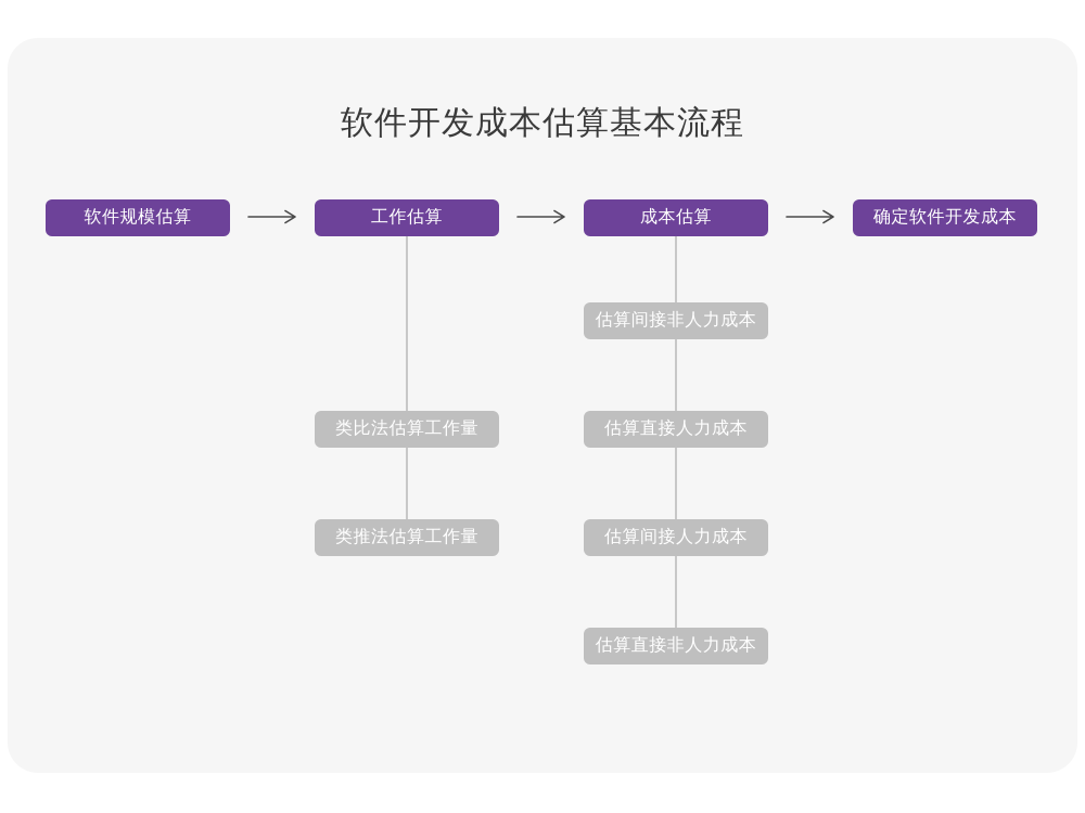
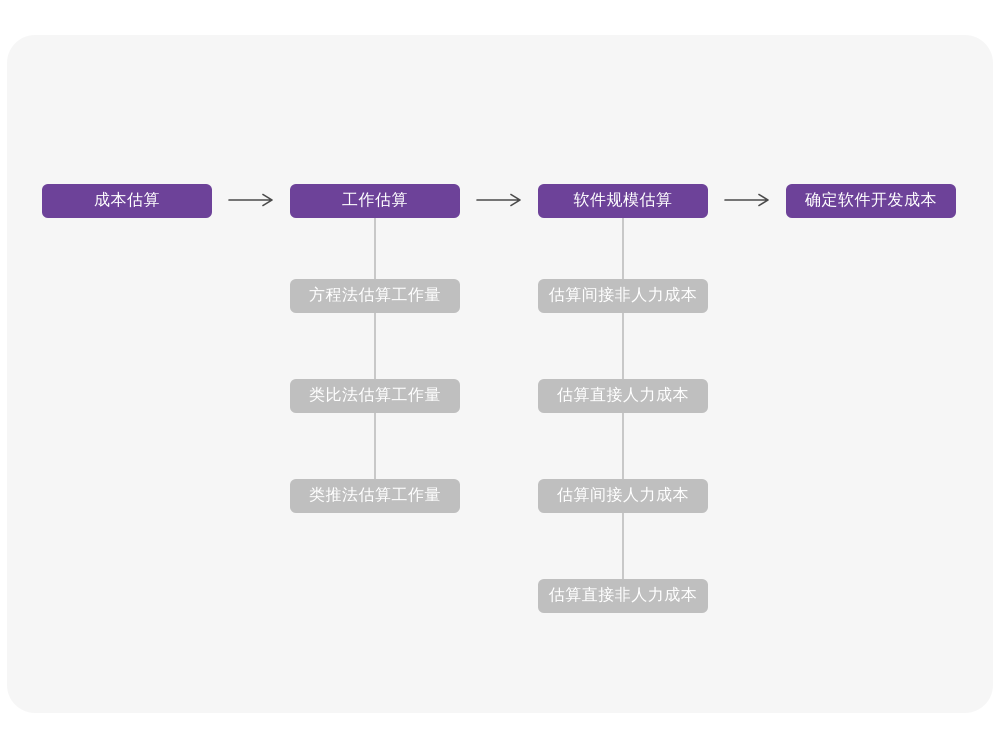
- 软件开发成本估算基本流程
- 软件规模估算
+ 成本估算
  工作估算
- 成本估算
+ 软件规模估算
  确定软件开发成本
+ 方程法估算工作量
  类比法估算工作量
  类推法估算工作量
  估算间接非人力成本
  估算直接人力成本
  估算间接人力成本
  估算直接非人力成本
